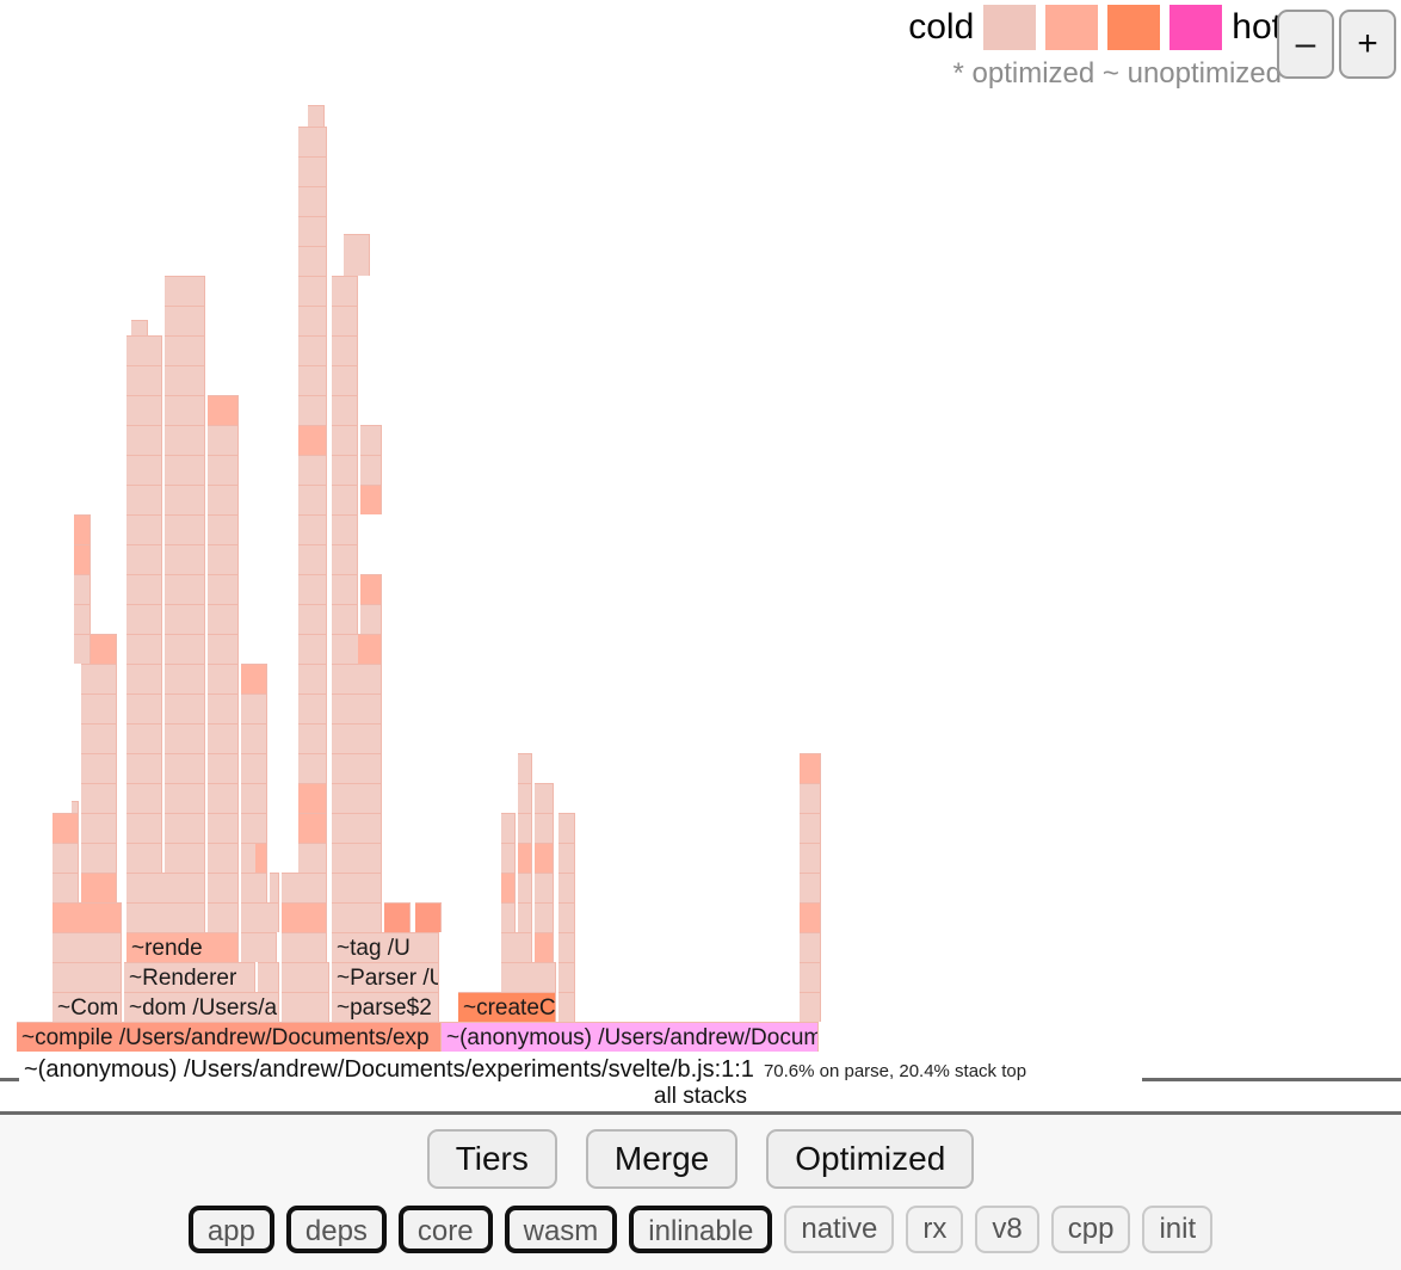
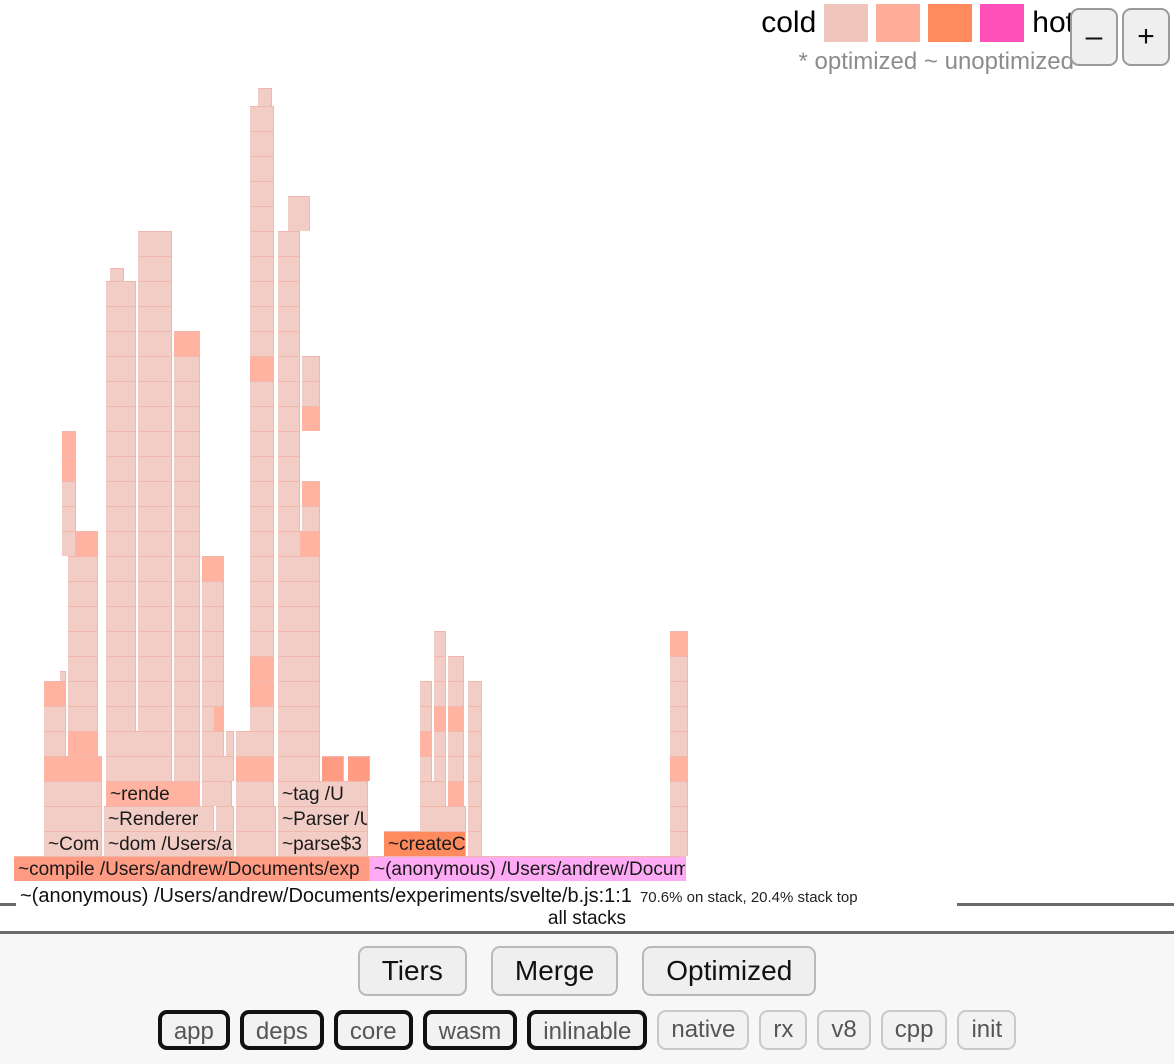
  ~compile /Users/andrew/Documents/exp
  ~(anonymous) /Users/andrew/Docum
  ~Com
  ~dom /Users/a
- ~parse$2
+ ~parse$3
  ~createC
  ~Renderer
  ~Parser /U
  ~rende
  ~tag /U
  cold
  * optimized ~ unoptimized
  –
  +
- ~(anonymous) /Users/andrew/Documents/experiments/svelte/b.js:1:1 70.6% on parse, 20.4% stack top
+ ~(anonymous) /Users/andrew/Documents/experiments/svelte/b.js:1:1 70.6% on stack, 20.4% stack top
  all stacks
  Tiers
  Merge
  Optimized
  app
  deps
  core
  wasm
  inlinable
  native
  rx
  v8
  cpp
  init
